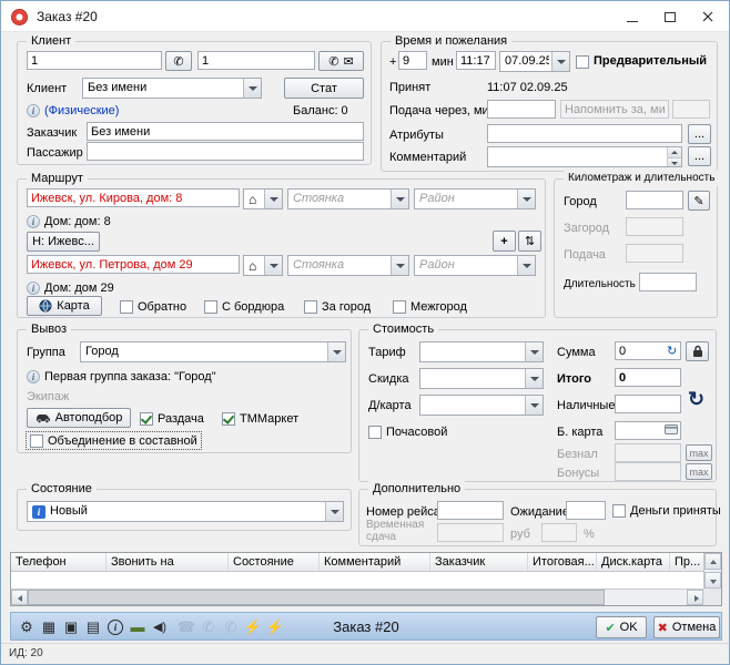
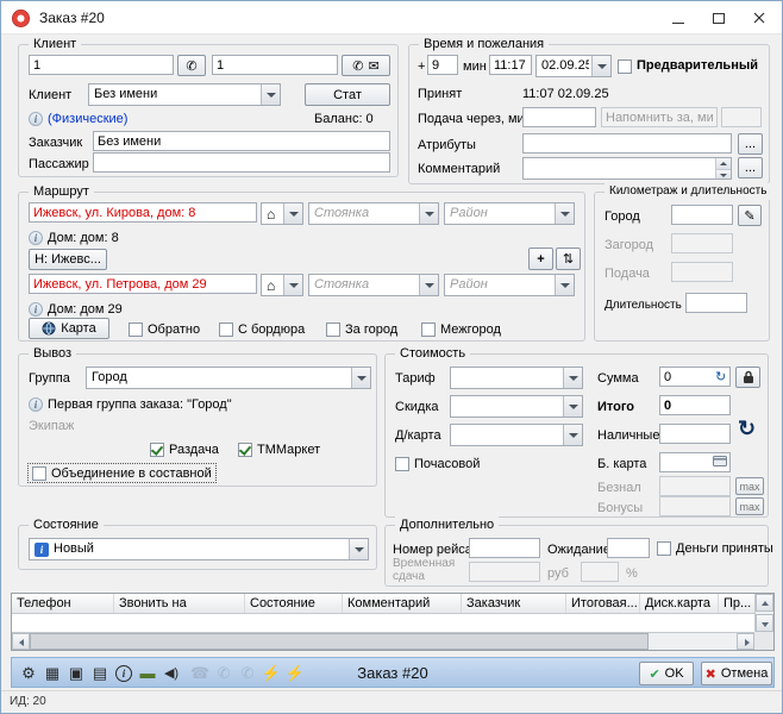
  Заказ #20
  Клиент
  1
  ✆
  1
  ✆
  ✉
  Клиент
  Без имени
  Стат
  i
  (Физические)
  Баланс: 0
  Заказчик
  Без имени
  Пассажир
  Время и пожелания
  +
  9
  мин
  11:17
- 07.09.25
+ 02.09.25
  Предварительный
  Принят
  11:07 02.09.25
  Подача через, ми
  Напомнить за, ми
  Атрибуты
  ...
  Комментарий
  ...
  Маршрут
  Ижевск, ул. Кирова, дом: 8
  ⌂
  Стоянка
  Район
  i
  Дом: дом: 8
  Н: Ижевс...
  +
  ⇅
  Ижевск, ул. Петрова, дом 29
  ⌂
  Стоянка
  Район
  i
  Дом: дом 29
  Карта
  Обратно
  С бордюра
  За город
  Межгород
  Километраж и длительность
  Город
  ✎
  Загород
  Подача
  Длительность
  Вывоз
  Группа
  Город
  i
  Первая группа заказа: "Город"
  Экипаж
- Автоподбор
  Раздача
  ТММаркет
  Объединение в составной
  Стоимость
  Тариф
  Скидка
  Д/карта
  Почасовой
  Сумма
  0
  ↻
  Итого
  0
  Наличные
  ↻
  Б. карта
  Безнал
  max
  Бонусы
  max
  Состояние
  i
  Новый
  Дополнительно
  Номер рейс
  Ожидани
  Деньги приняты
  Временная сдача
  руб
  %
  Телефон
  Звонить на
  Состояние
  Комментарий
  Заказчик
  Итоговая...
  Диск.карта
  Пр...
  Заказ #20
  ⚙
  ▦
  ▣
  ▤
  i
  ▬
  ◀)
  ☎
  ✆
  ✆
  ⚡
  ⚡
  ✔
  OK
  ✖
  Отмена
  ИД: 20
